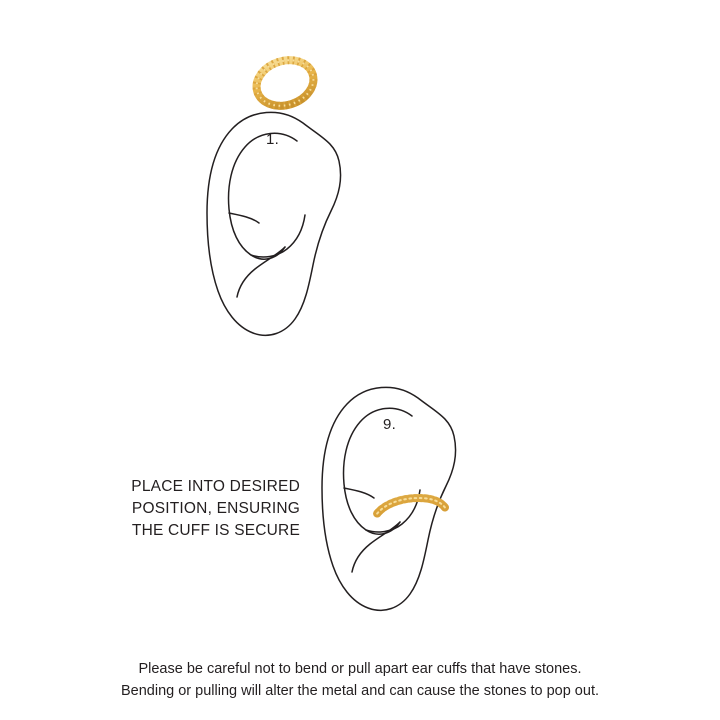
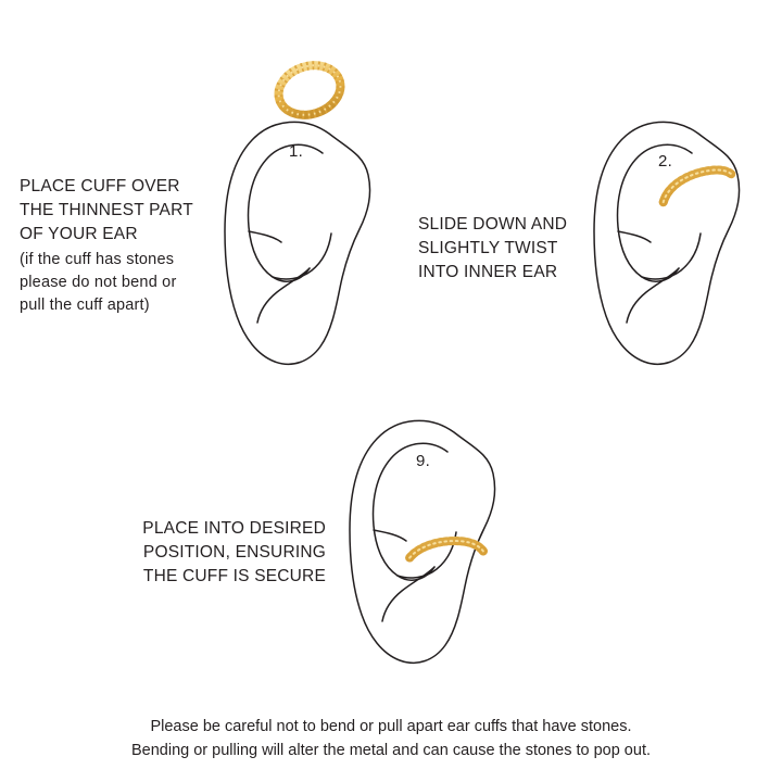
  1.
+ PLACE CUFF OVER
+ THE THINNEST PART
+ OF YOUR EAR
+ (if the cuff has stones
+ please do not bend or
+ pull the cuff apart)
+ 2.
+ SLIDE DOWN AND
+ SLIGHTLY TWIST
+ INTO INNER EAR
  9.
  PLACE INTO DESIRED
  POSITION, ENSURING
  THE CUFF IS SECURE
  Please be careful not to bend or pull apart ear cuffs that have stones.
  Bending or pulling will alter the metal and can cause the stones to pop out.
